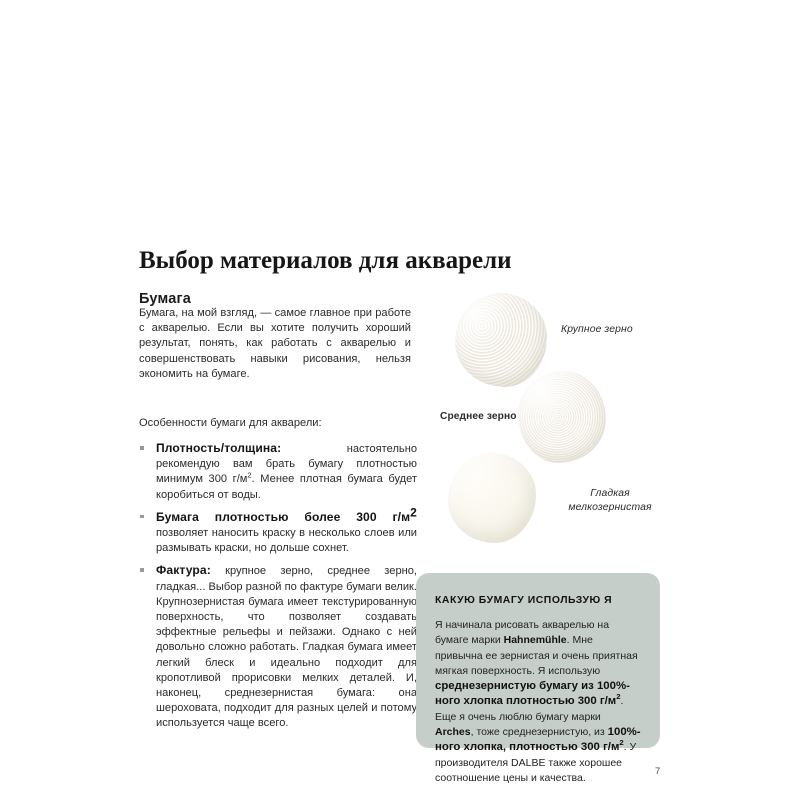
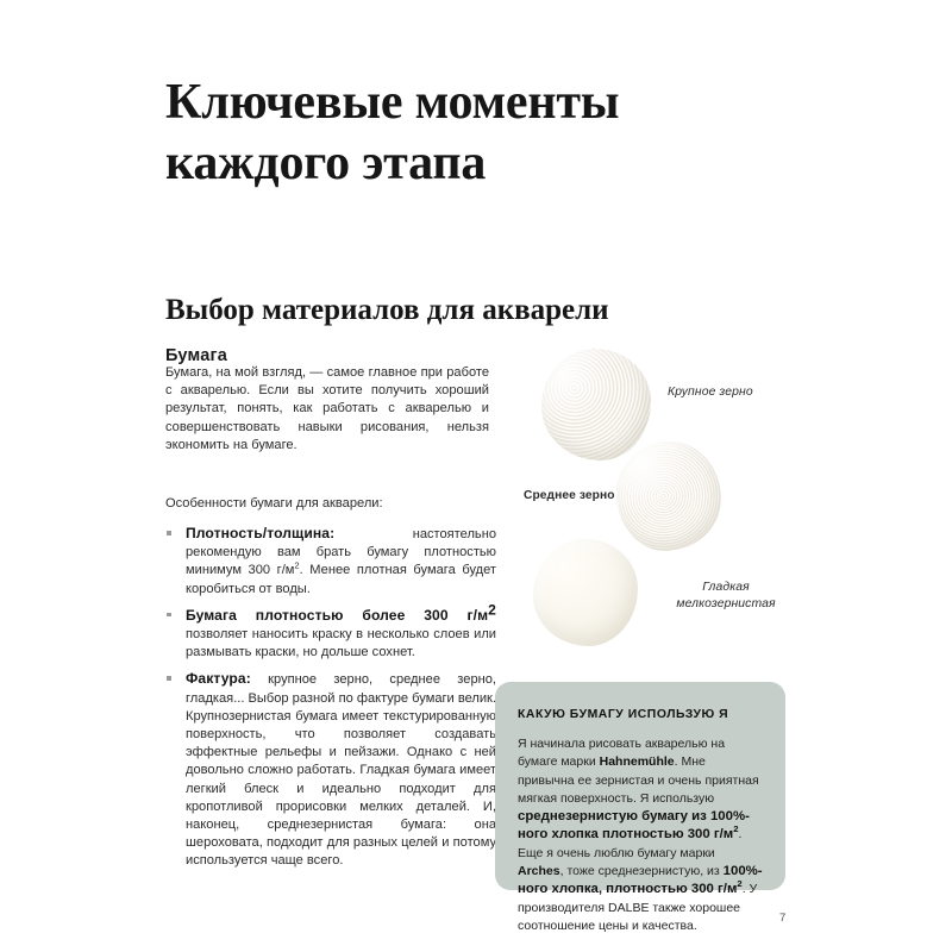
+ Ключевые моменты
+ каждого этапа
  Выбор материалов для акварели
  Бумага
  Бумага, на мой взгляд, — самое главное при работе с акварелью. Если вы хотите получить хороший результат, понять, как работать с акварелью и совершенствовать навыки рисования, нельзя экономить на бумаге.
  Особенности бумаги для акварели:
  Плотность/толщина: настоятельно рекомендую вам брать бумагу плотностью минимум 300 г/м2. Менее плотная бумага будет коробиться от воды.
  Бумага плотностью более 300 г/м2 позволяет наносить краску в несколько слоев или размывать краски, но дольше сохнет.
  Фактура: крупное зерно, среднее зерно, гладкая... Выбор разной по фактуре бумаги велик Крупнозернистая бумага имеет текстурированную поверхность, что позволяет создавать эффектные рельефы и пейзажи. Однако с ней довольно сложно работать. Гладкая бумага имеет легкий блеск и идеально подходит для кропотливой прорисовки мелких деталей. И наконец, среднезернистая бумага: она шероховата, подходит для разных целей и потому используется чаще всего.
  Крупное зерно
  Среднее зерно
  Гладкая
  мелкозернистая
  КАКУЮ БУМАГУ ИСПОЛЬЗУЮ Я
  Я начинала рисовать акварелью на бумаге марки Hahnemühle. Мне привычна ее зернистая и очень приятная мягкая поверхность. Я использую среднезернистую бумагу из 100%-ного хлопка плотностью 300 г/м2. Еще я очень люблю бумагу марки Arches, тоже среднезернистую, из 100%-ного хлопка, плотностью 300 г/м2. У производителя DALBE также хорошее соотношение цены и качества.
  7
